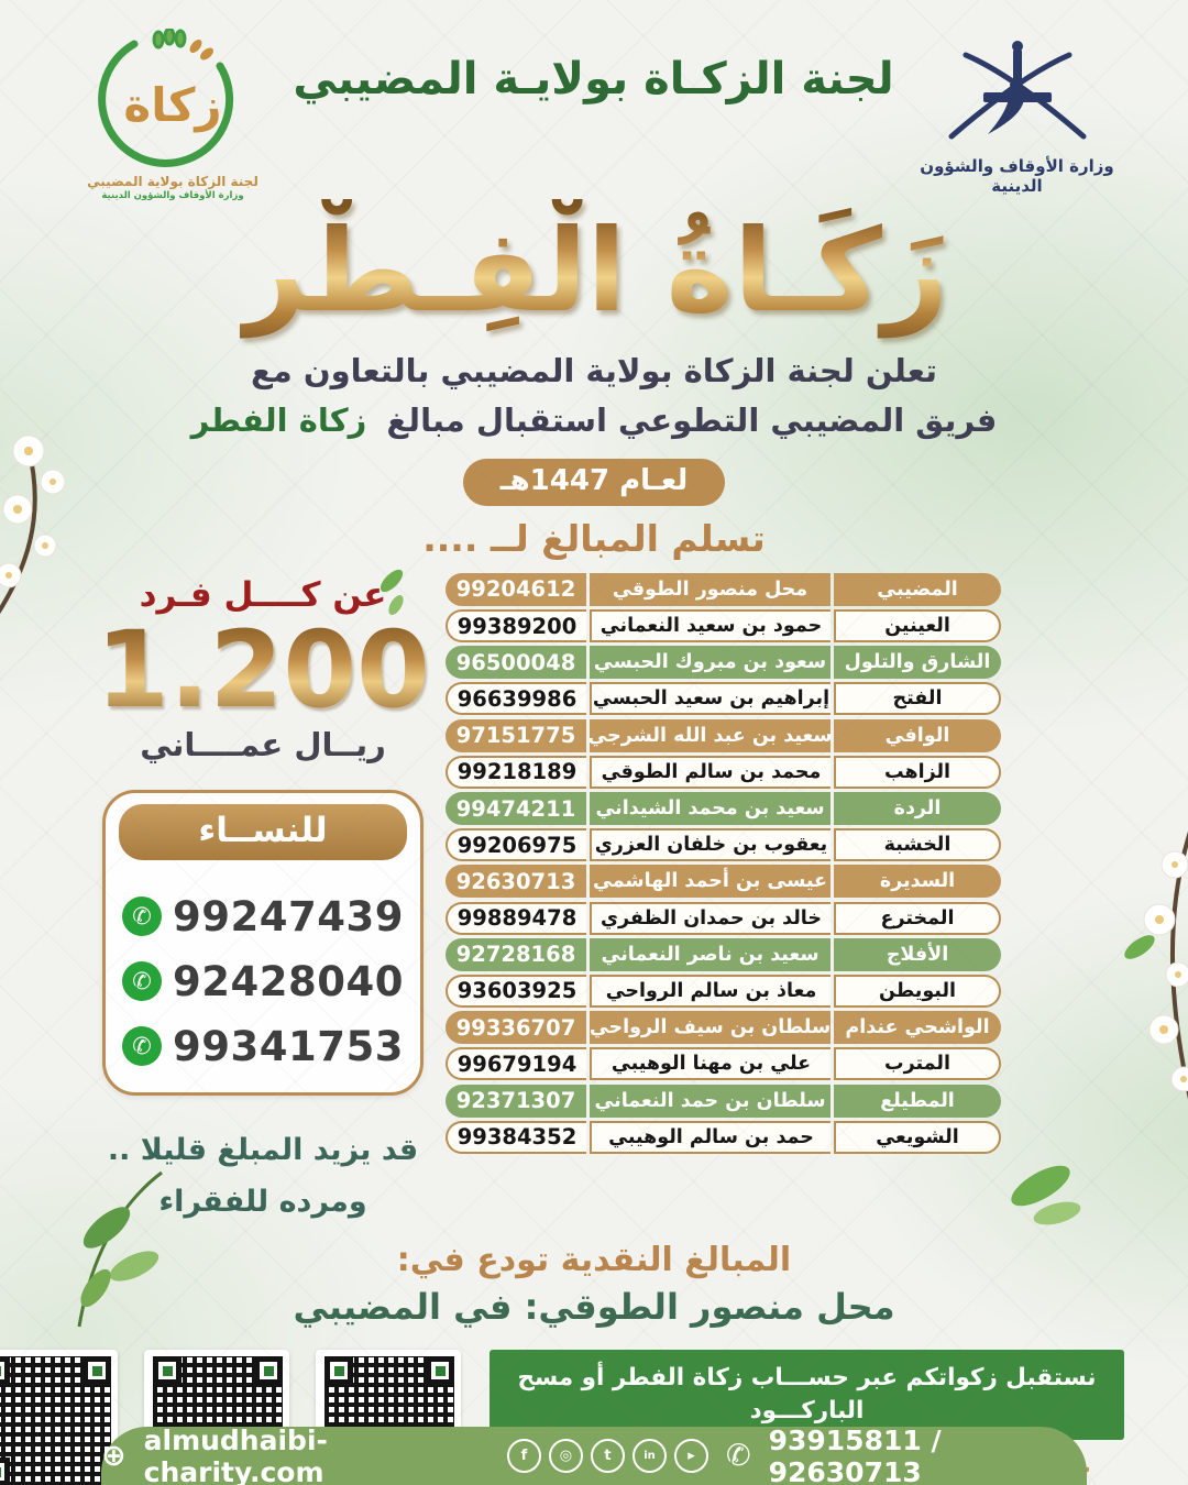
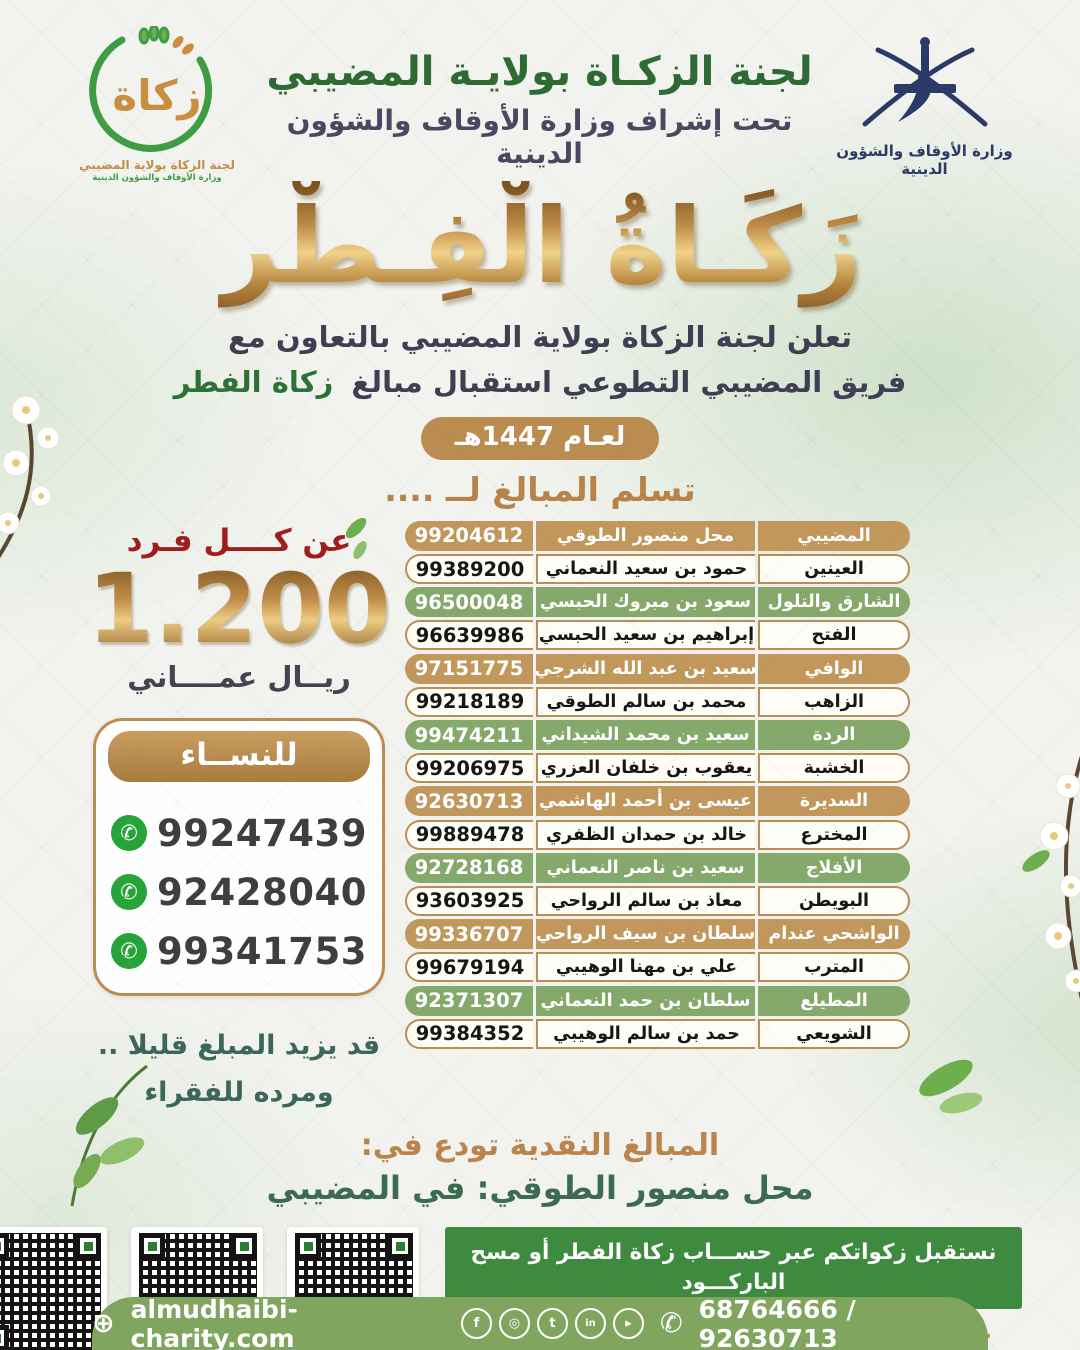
  زكاة
  لجنة الزكاة بولاية المضيبي
  وزارة الأوقاف والشؤون الدينية
  لجنة الزكـاة بولايـة المضيبي
+ تحت إشراف وزارة الأوقاف والشؤون الدينية
  وزارة الأوقاف والشؤون الدينية
  زَكَـاةُ الْفِـطْر
  1.200
  ⊕
  almudhaibi-charity.com
  f
  ◎
  t
  in
  ▸
  ✆
- 93915811 / 92630713
+ 68764666 / 92630713
